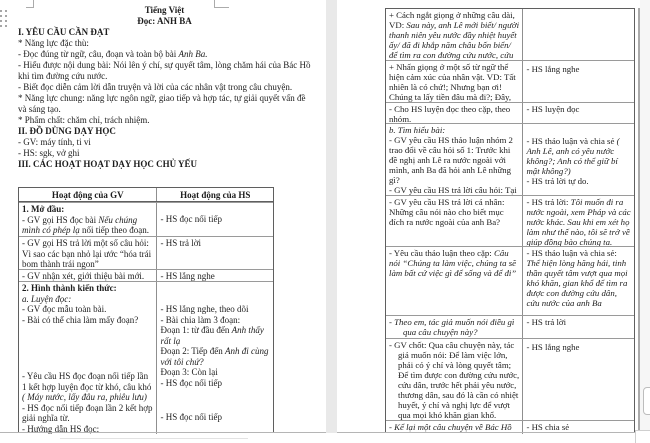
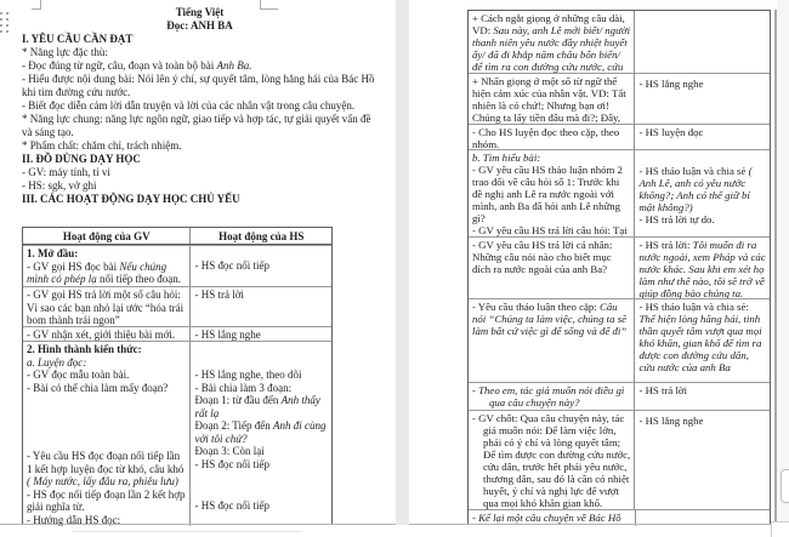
  Tiếng Việt
  Đọc: ANH BA
  I. YÊU CẦU CẦN ĐẠT
  * Năng lực đặc thù:
  - Đọc đúng từ ngữ, câu, đoạn và toàn bộ bài Anh Ba.
- - Hiểu được nội dung bài: Nói lên ý chí, sự quyết tâm, lòng chăm hái của Bác Hồ khi tìm đường cứu nước.
+ - Hiểu được nội dung bài: Nói lên ý chí, sự quyết tâm, lòng hăng hái của Bác Hồ khi tìm đường cứu nước.
  - Biết đọc diễn cảm lời dẫn truyện và lời của các nhân vật trong câu chuyện.
  * Năng lực chung: năng lực ngôn ngữ, giao tiếp và hợp tác, tự giải quyết vấn đề và sáng tạo.
  * Phẩm chất: chăm chỉ, trách nhiệm.
  II. ĐỒ DÙNG DẠY HỌC
  - GV: máy tính, ti vi
  - HS: sgk, vở ghi
- III. CÁC HOẠT HOẠT DẠY HỌC CHỦ YẾU
+ III. CÁC HOẠT ĐỘNG DẠY HỌC CHỦ YẾU
  Hoạt động của GV
  Hoạt động của HS
  1. Mở đầu:
  - GV gọi HS đọc bài Nếu chúng mình có phép lạ nối tiếp theo đoạn.
  - HS đọc nối tiếp
  - GV gọi HS trả lời một số câu hỏi: Vì sao các bạn nhỏ lại ước “hóa trái bom thành trái ngon”
  - HS trả lời
  - GV nhận xét, giới thiệu bài mới.
  - HS lắng nghe
  2. Hình thành kiến thức:
  a. Luyện đọc:
  - GV đọc mẫu toàn bài.
  - Bài có thể chia làm mấy đoạn?
  - Yêu cầu HS đọc đoạn nối tiếp lần 1 kết hợp luyện đọc từ khó, câu khó ( Máy nước, lấy đâu ra, phiêu lưu)
  - HS đọc nối tiếp đoạn lần 2 kết hợp giải nghĩa từ.
  - Hướng dẫn HS đọc:
  - HS lắng nghe, theo dõi
  - Bài chia làm 3 đoạn:
  Đoạn 1: từ đầu đến Anh thấy rất lạ
  Đoạn 2: Tiếp đến Anh đi cùng với tôi chứ?
  Đoạn 3: Còn lại
  - HS đọc nối tiếp
  - HS đọc nối tiếp
  + Cách ngắt giọng ở những câu dài, VD: Sau này, anh Lê mới biết/ người thanh niên yêu nước đầy nhiệt huyết ấy/ đã đi khắp năm châu bốn biển/ để tìm ra con đường cứu nước, cứu
  + Nhấn giọng ở một số từ ngữ thể hiện cảm xúc của nhân vật. VD: Tất nhiên là có chứ!; Nhưng bạn ơi! Chúng ta lấy tiền đâu mà đi?; Đây,
  - HS lắng nghe
  - Cho HS luyện đọc theo cặp, theo nhóm.
  - HS luyện đọc
  b. Tìm hiểu bài:
  - GV yêu cầu HS thảo luận nhóm 2 trao đổi về câu hỏi số 1: Trước khi đề nghị anh Lê ra nước ngoài với mình, anh Ba đã hỏi anh Lê những gì?
  - HS thảo luận và chia sẻ ( Anh Lê, anh có yêu nước không?; Anh có thể giữ bí mật không?)
  - HS trả lời tự do.
  - GV yêu cầu HS trả lời cá nhân: Những câu nói nào cho biết mục đích ra nước ngoài của anh Ba?
  - HS trả lời: Tôi muốn đi ra nước ngoài, xem Pháp và các nước khác. Sau khi em xét họ làm như thế nào, tôi sẽ trở về giúp đồng bào chúng ta.
  - Yêu cầu thảo luận theo cặp: Câu nói “Chúng ta làm việc, chúng ta sẽ làm bất cứ việc gì để sống và để đi”
  - HS thảo luận và chia sẻ: Thể hiện lòng hăng hái, tinh thần quyết tâm vượt qua mọi khó khăn, gian khổ để tìm ra được con đường cứu dân, cứu nước của anh Ba
  - Theo em, tác giả muốn nói điều gì qua câu chuyện này?
  - HS trả lời
  - GV chốt: Qua câu chuyện này, tác giả muốn nói: Để làm việc lớn, phải có ý chí và lòng quyết tâm; Để tìm được con đường cứu nước, cứu dân, trước hết phải yêu nước, thương dân, sau đó là cần có nhiệt huyết, ý chí và nghị lực để vượt qua mọi khó khăn gian khổ.
  - HS lắng nghe
- - HS chia sẻ
